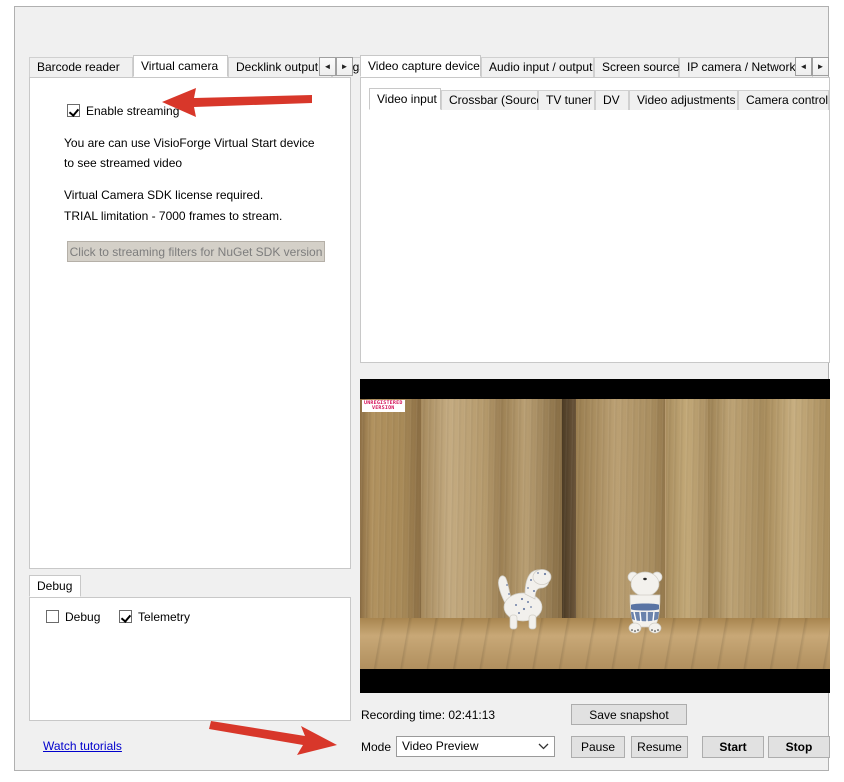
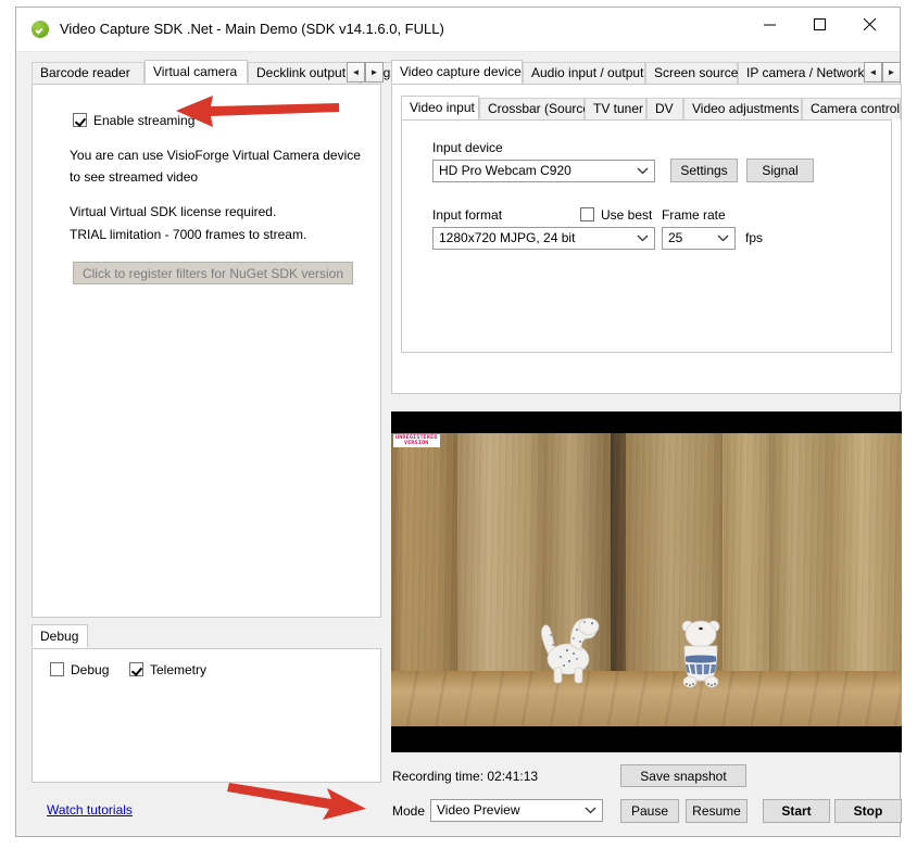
+ Video Capture SDK .Net - Main Demo (SDK v14.1.6.0, FULL)
  Barcode reader
  Virtual camera
  Decklink output
  ◄
  ►
  Enable streaming
- You are can use VisioForge Virtual Start device
+ You are can use VisioForge Virtual Camera device
  to see streamed video
- Virtual Camera SDK license required.
+ Virtual Virtual SDK license required.
  TRIAL limitation - 7000 frames to stream.
- Click to streaming filters for NuGet SDK version
+ Click to register filters for NuGet SDK version
  Debug
  Debug
  Telemetry
  Watch tutorials
  Video capture device
  Audio input / output
  Screen source
  IP camera / Network
  ◄
  ►
  Video input
  Crossbar (Sourc
  TV tuner
  DV
  Video adjustments
  Camera control
+ Input device
+ HD Pro Webcam C920
+ Settings
+ Signal
+ Input format
+ Use best
+ Frame rate
+ 1280x720 MJPG, 24 bit
+ 25
+ fps
  Recording time: 02:41:13
  Save snapshot
  Mode
  Video Preview
  Pause
  Resume
  Start
  Stop
